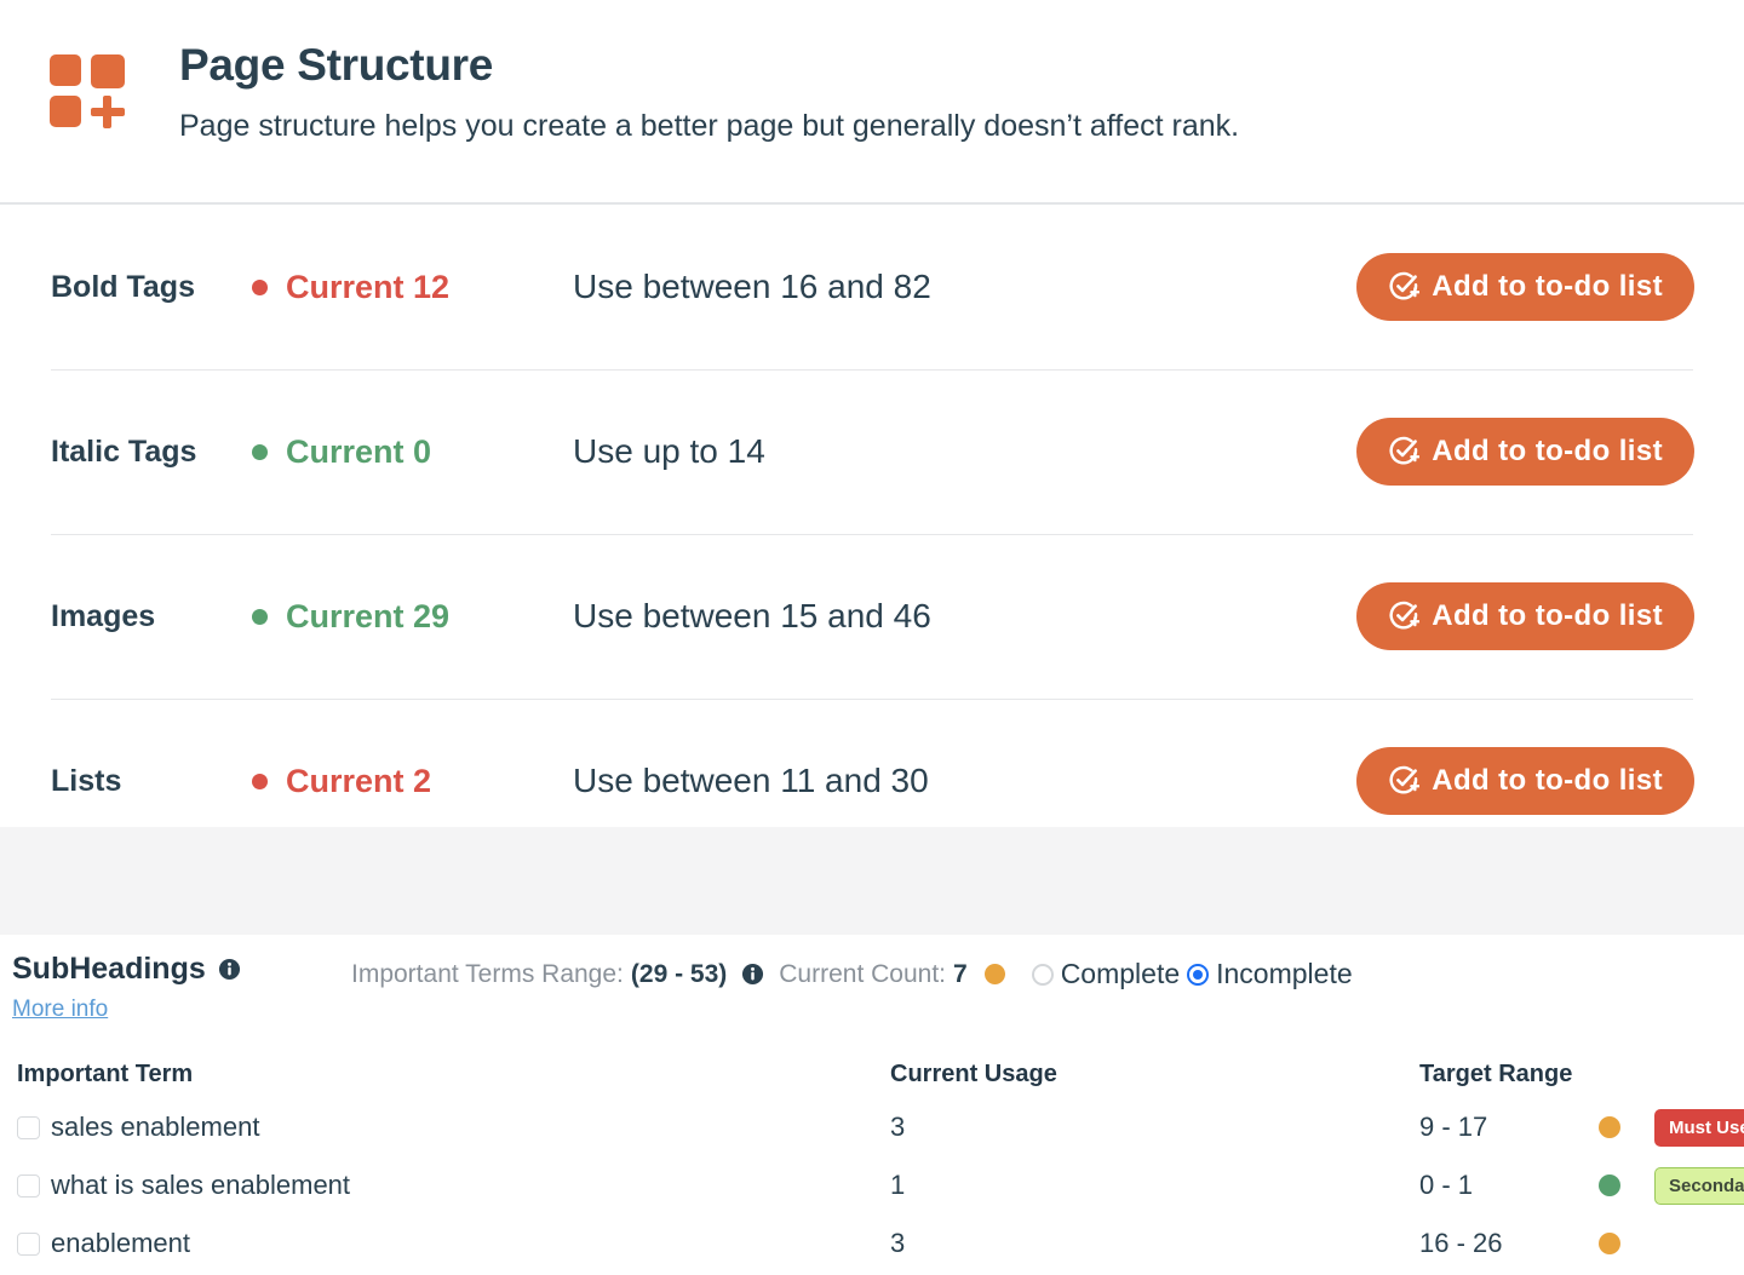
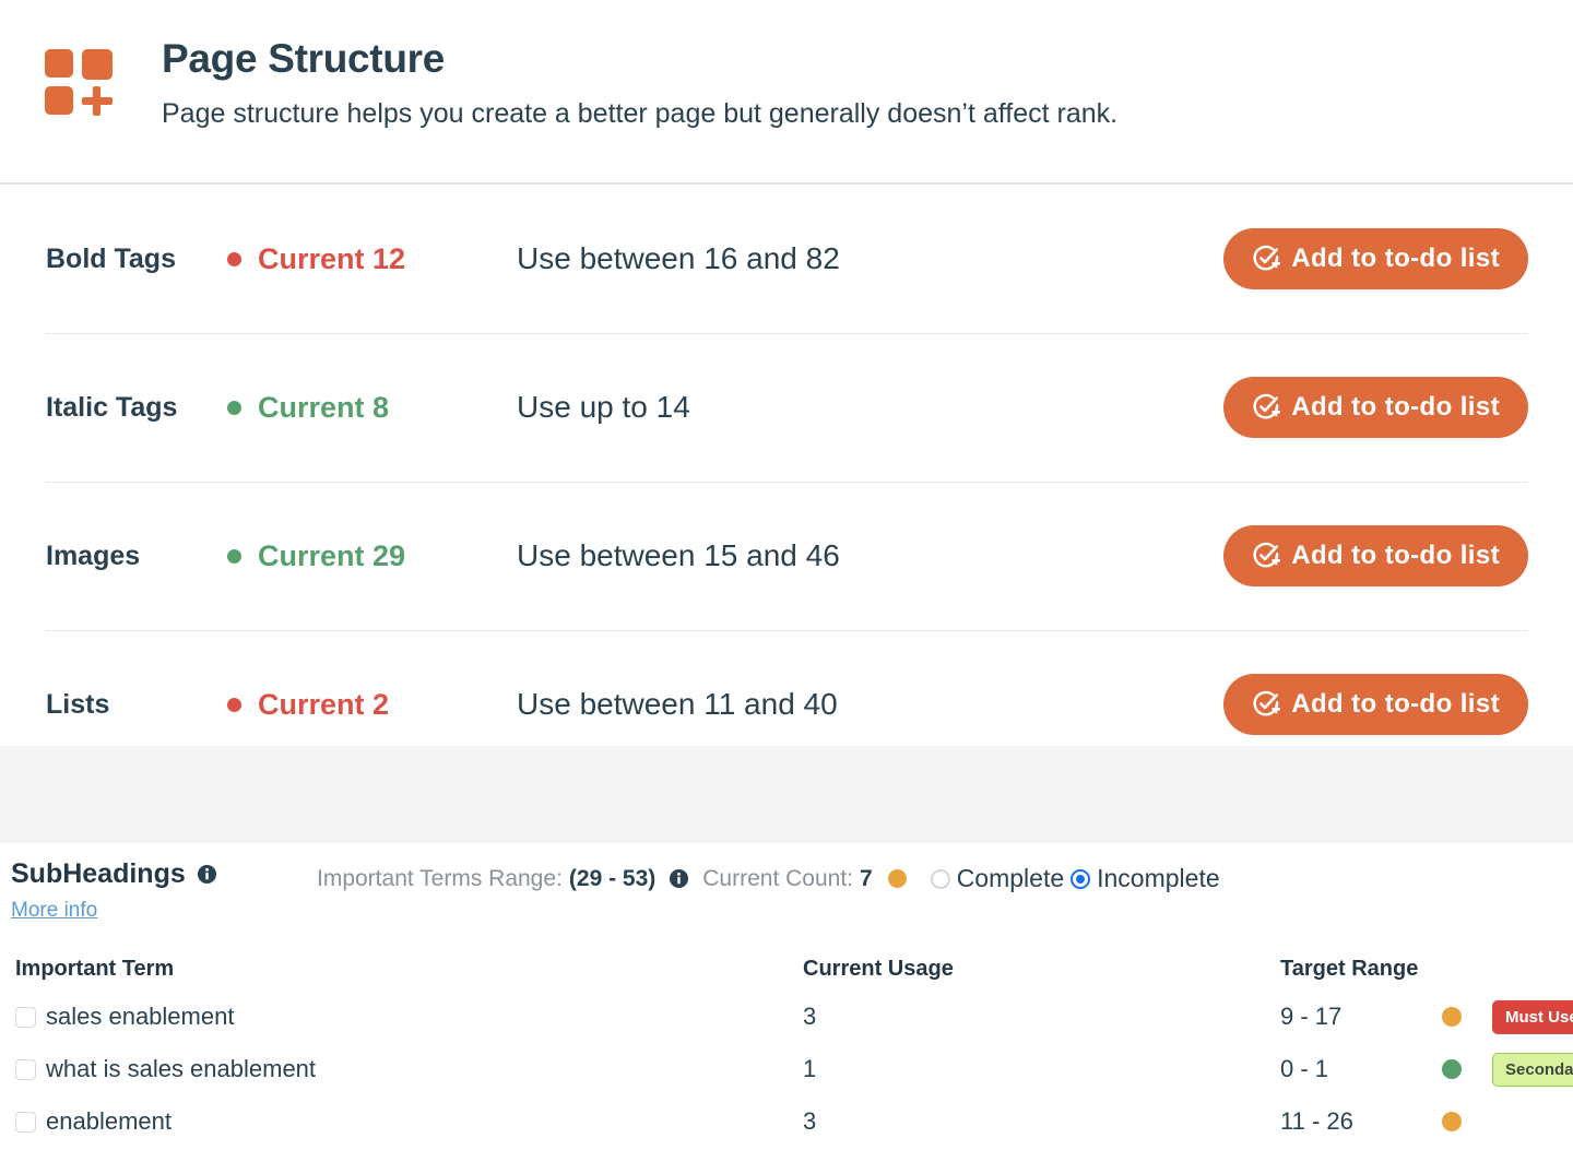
  Page Structure
  Page structure helps you create a better page but generally doesn’t affect rank.
  Bold Tags
  Current 12
  Use between 16 and 82
  Add to to-do list
  Italic Tags
- Current 0
+ Current 8
  Use up to 14
  Add to to-do list
  Images
  Current 29
  Use between 15 and 46
  Add to to-do list
  Lists
  Current 2
- Use between 11 and 30
+ Use between 11 and 40
  Add to to-do list
  SubHeadings
  More info
  Important Terms Range:
  (29 - 53)
  Current Count:
  7
  Complete
  Incomplete
  Important Term
  Current Usage
  Target Range
  sales enablement
  3
  9 - 17
  Must Us
  what is sales enablement
  1
  0 - 1
  enablement
  3
- 16 - 26
+ 11 - 26
